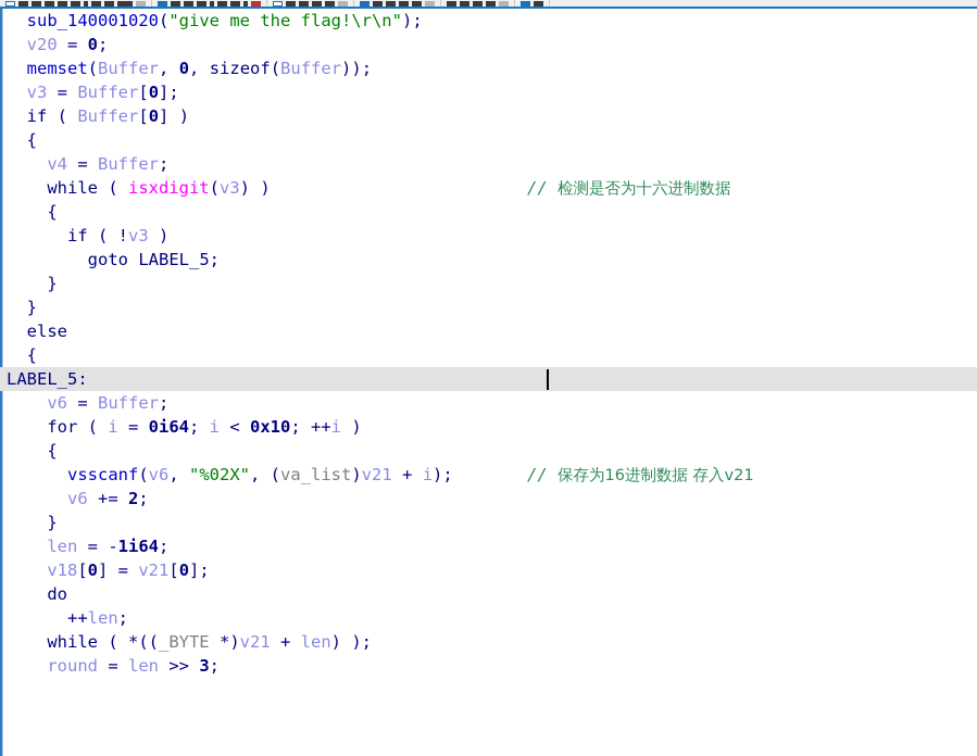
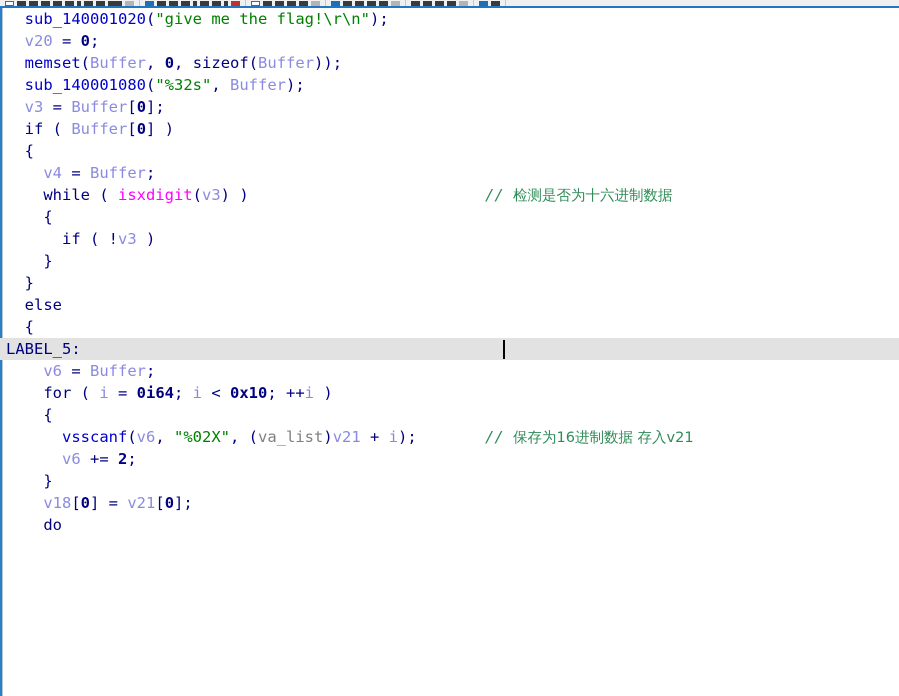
  sub_140001020("give me the flag!\r\n");
  v20 = 0;
  memset(Buffer, 0, sizeof(Buffer));
+ sub_140001080("%32s", Buffer);
  v3 = Buffer[0];
  if ( Buffer[0] )
  {
  v4 = Buffer;
  while ( isxdigit(v3) )
  // 检测是否为十六进制数据
  {
  if ( !v3 )
- goto LABEL_5;
  }
  }
  else
  {
  LABEL_5:
  v6 = Buffer;
  for ( i = 0i64; i < 0x10; ++i )
  {
  vsscanf(v6, "%02X", (va_list)v21 + i);
  // 保存为16进制数据 存入v21
  v6 += 2;
  }
- len = -1i64;
  v18[0] = v21[0];
  do
- ++len;
- while ( *((_BYTE *)v21 + len) );
- round = len >> 3;
